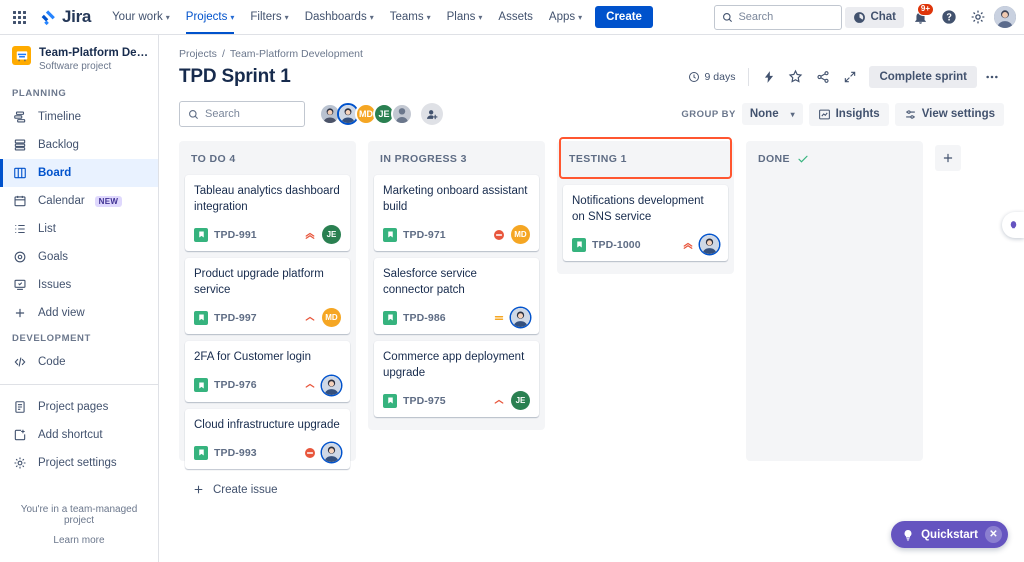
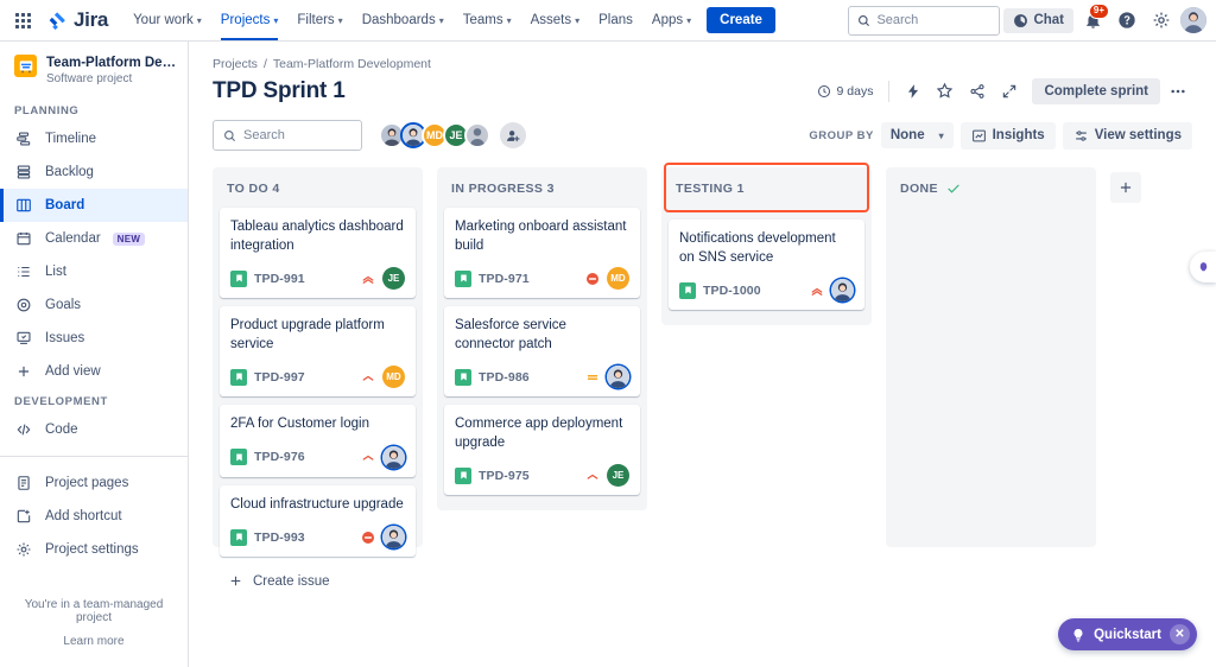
  Jira
  Your work
  ▾
  Projects
  ▾
  Filters
  ▾
  Dashboards
  ▾
  Teams
  ▾
- Plans
+ Assets
  ▾
- Assets
+ Plans
  Apps
  ▾
  Create
  Search
  Chat
  9+
  Team-Platform Devel
  Software project
  PLANNING
  Timeline
  Backlog
  Board
  Calendar
  NEW
  List
  Goals
  Issues
  Add view
  DEVELOPMENT
  Code
  Project pages
  Add shortcut
  Project settings
  You're in a team-managed project
  Learn more
  Projects
  /
  Team-Platform Development
  TPD Sprint 1
  9 days
  Complete sprint
  Search
  MD
  JE
  GROUP BY
  None
  ▾
  Insights
  View settings
  TO DO 4
  Tableau analytics dashboard integration
  TPD-991
  JE
  Product upgrade platform service
  TPD-997
  MD
  2FA for Customer login
  TPD-976
  Cloud infrastructure upgrade
  TPD-993
  Create issue
  IN PROGRESS 3
  Marketing onboard assistant build
  TPD-971
  MD
  Salesforce service connector patch
  TPD-986
  Commerce app deployment upgrade
  TPD-975
  JE
  TESTING 1
  Notifications development on SNS service
  TPD-1000
  DONE
  Quickstart
  ✕
